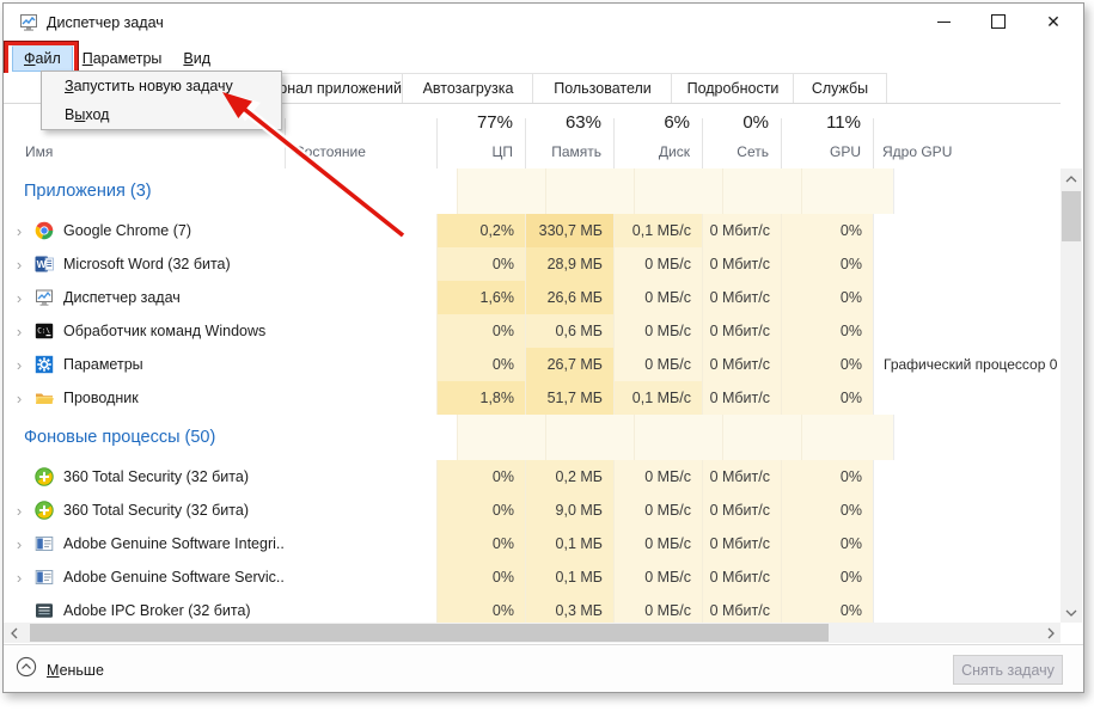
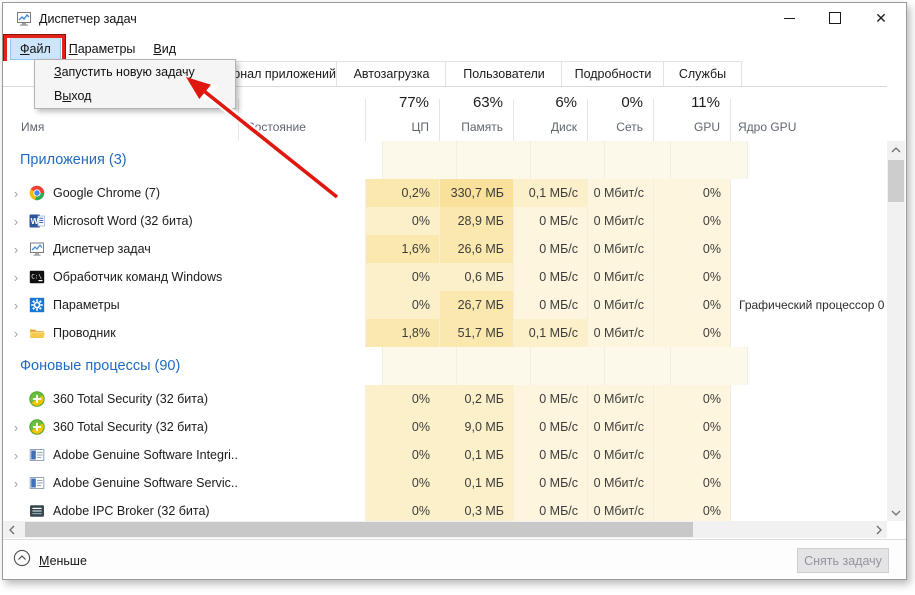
  Диспетчер задач
  ✕
  Файл
  Параметры
  Вид
  рнал приложений
  Автозагрузка
  Пользователи
  Подробности
  Службы
  Имя
  остояние
  77%
  ЦП
  63%
  Память
  6%
  Диск
  0%
  Сеть
  11%
  GPU
  Ядро GPU
  Приложения (3)
  ›
  Google Chrome (7)
  0,2%
  330,7 МБ
  0,1 МБ/с
  0 Мбит/с
  0%
  ›
  W
  Microsoft Word (32 бита)
  0%
  28,9 МБ
  0 МБ/с
  0 Мбит/с
  0%
  ›
  Диспетчер задач
  1,6%
  26,6 МБ
  0 МБ/с
  0 Мбит/с
  0%
  ›
  Обработчик команд Windows
  0%
  0,6 МБ
  0 МБ/с
  0 Мбит/с
  0%
  ›
  Параметры
  0%
  26,7 МБ
  0 МБ/с
  0 Мбит/с
  0%
  Графический процессор 0
  ›
  Проводник
  1,8%
  51,7 МБ
  0,1 МБ/с
  0 Мбит/с
  0%
- Фоновые процессы (50)
+ Фоновые процессы (90)
  360 Total Security (32 бита)
  0%
  0,2 МБ
  0 МБ/с
  0 Мбит/с
  0%
  ›
  360 Total Security (32 бита)
  0%
  9,0 МБ
  0 МБ/с
  0 Мбит/с
  0%
  ›
  Adobe Genuine Software Integri..
  0%
  0,1 МБ
  0 МБ/с
  0 Мбит/с
  0%
  ›
  Adobe Genuine Software Servic..
  0%
  0,1 МБ
  0 МБ/с
  0 Мбит/с
  0%
  Adobe IPC Broker (32 бита)
  0%
  0,3 МБ
  0 МБ/с
  0 Мбит/с
  0%
  Меньше
  Снять задачу
  Запустить новую задачу
  Выход
